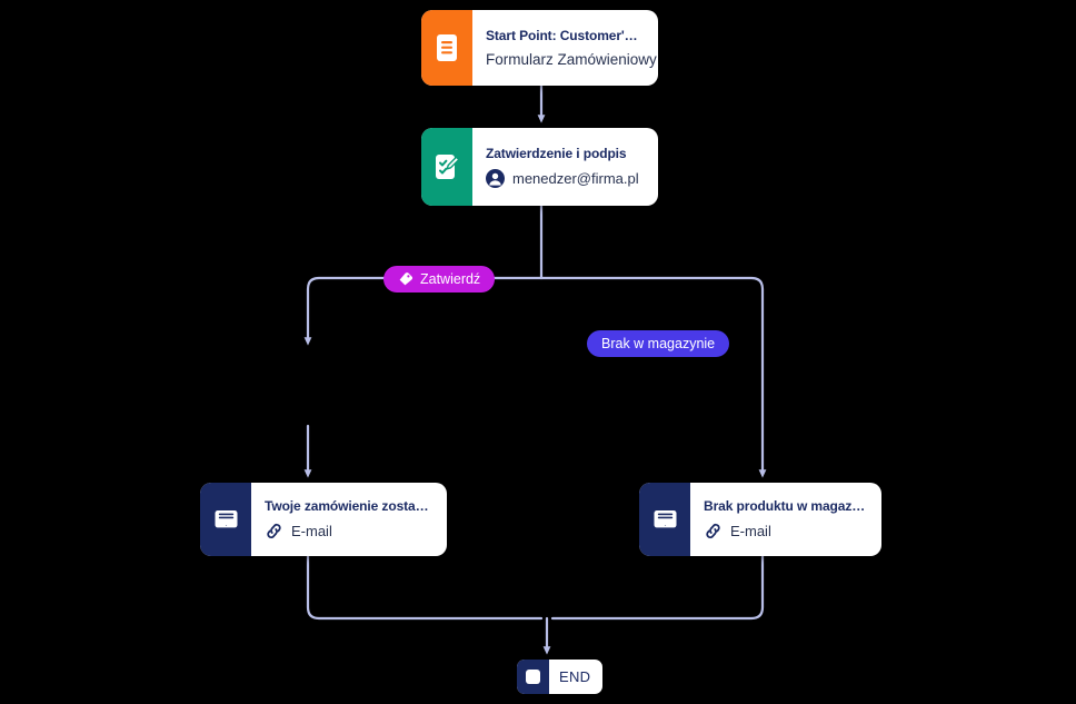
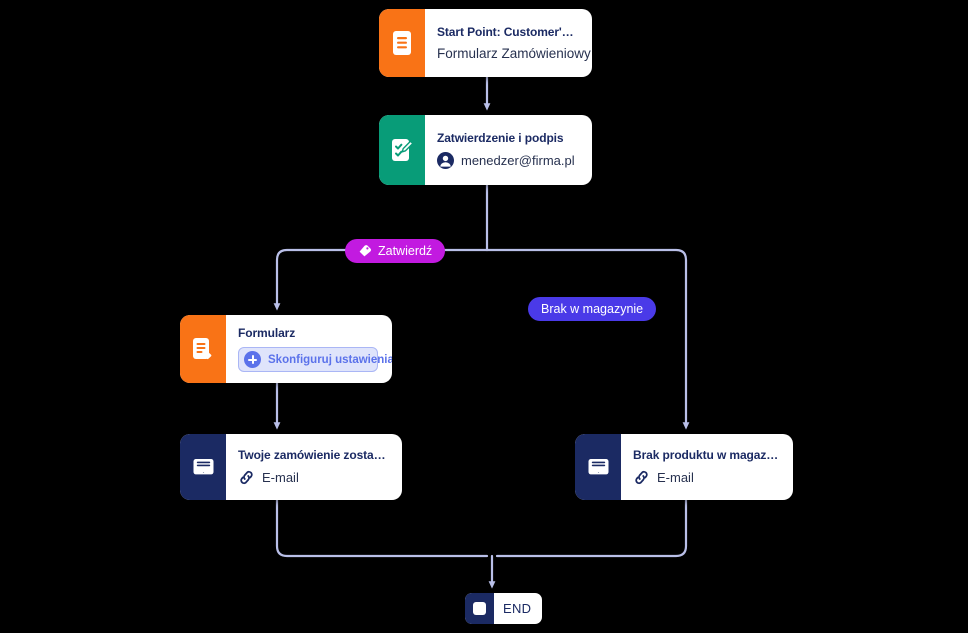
  Start Point: Customer's O
  Formularz Zamówieniowy
  Zatwierdzenie i podpis
  menedzer@firma.pl
  Zatwierdź
  Brak w magazynie
+ Formularz
+ Skonfiguruj ustawienia
  Twoje zamówienie zostało
  E-mail
  Brak produktu w magazyn
  E-mail
  END
